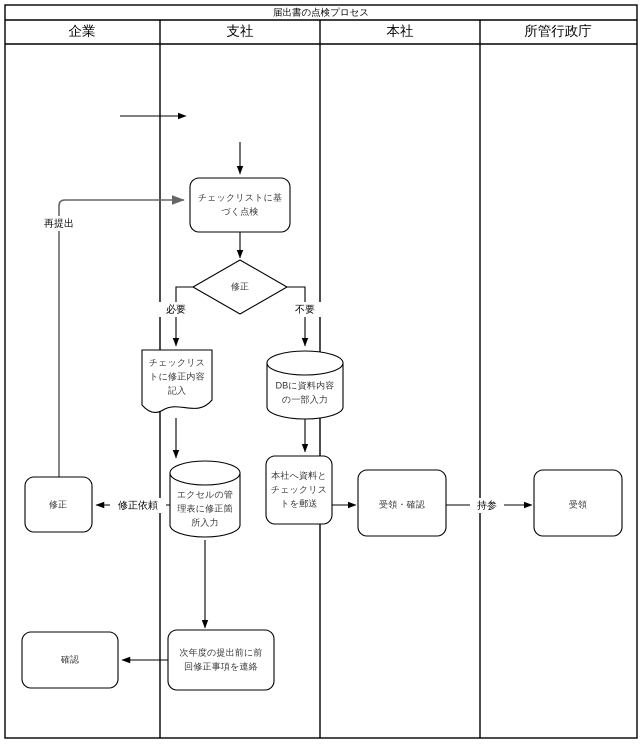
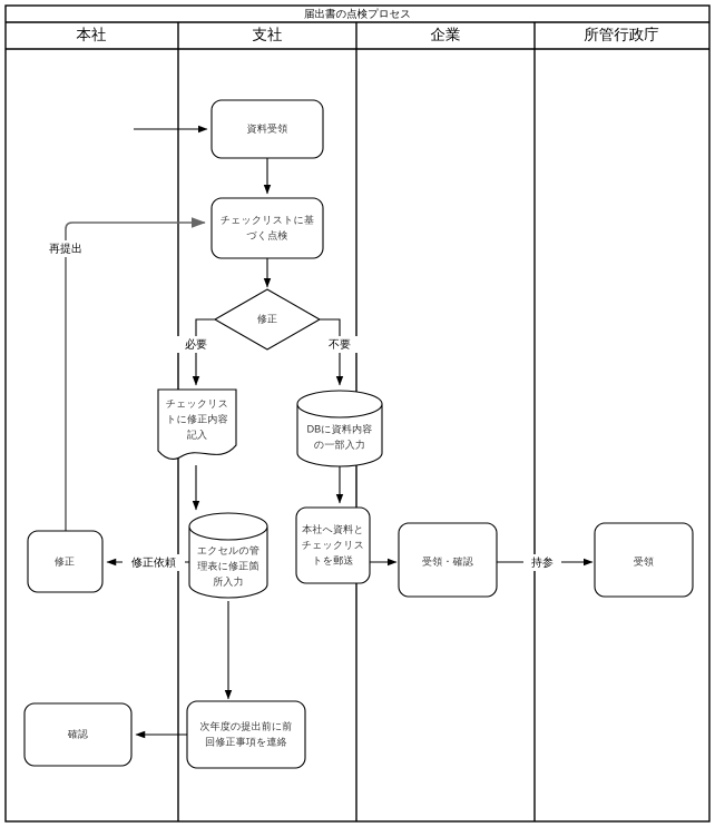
  届出書の点検プロセス
- 企業
+ 本社
  支社
- 本社
+ 企業
  所管行政庁
+ 資料受領
  チェックリストに基
  づく点検
  修正
  チェックリス
  トに修正内容
  記入
  DBに資料内容
  の一部入力
  エクセルの管
  理表に修正箇
  所入力
  本社へ資料と
  チェックリス
  トを郵送
  修正
  確認
  次年度の提出前に前
  回修正事項を連絡
  受領・確認
  受領
  再提出
  必要
  不要
  修正依頼
  持参
